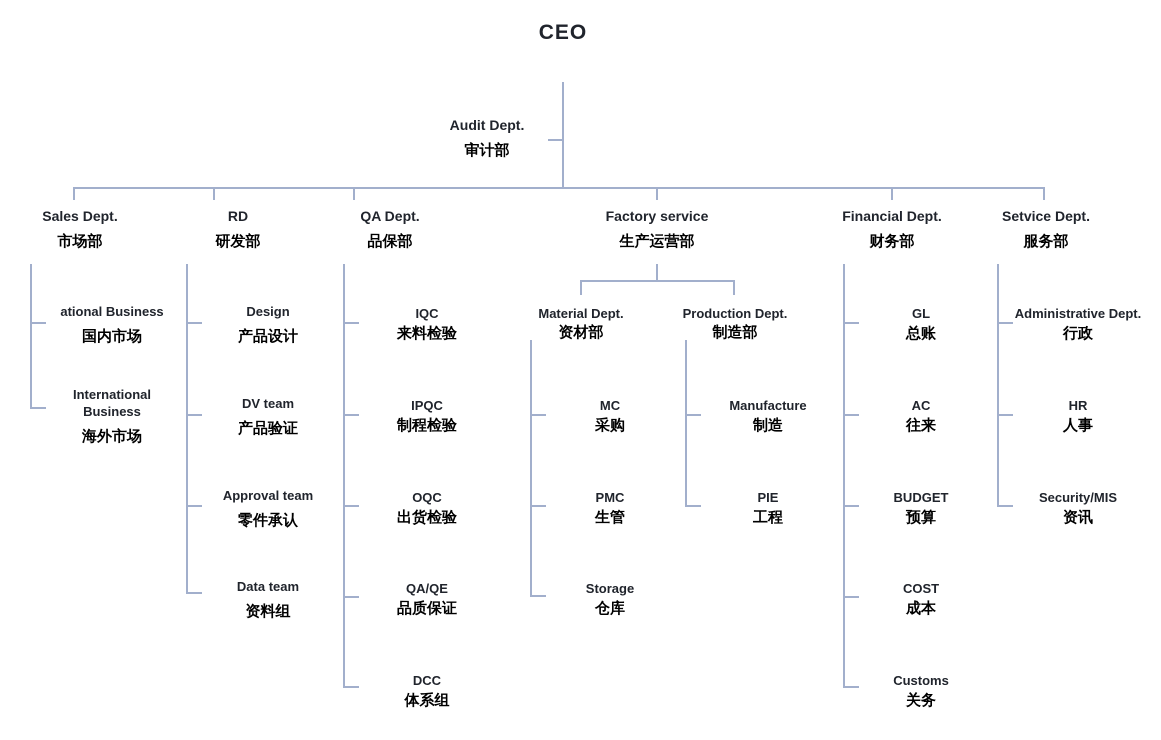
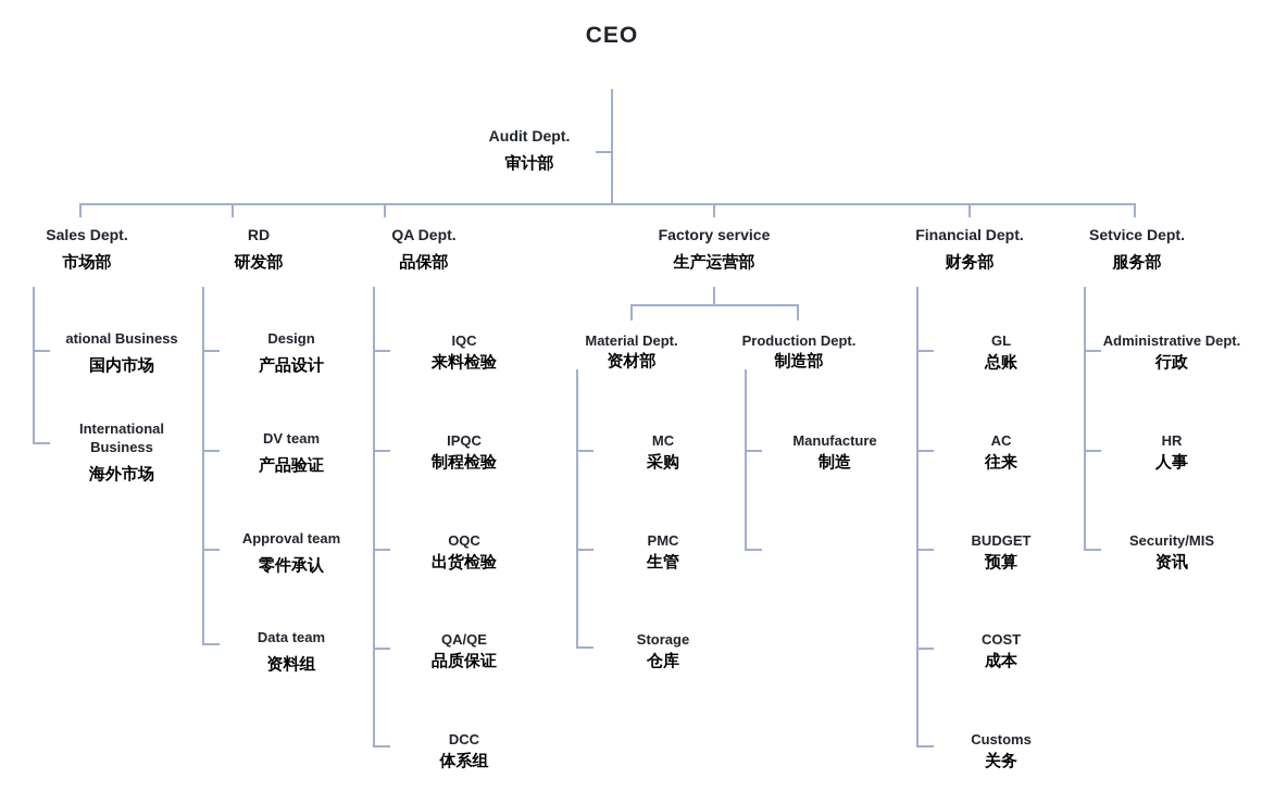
  CEO
  Audit Dept.
  审计部
  Sales Dept.
  市场部
  RD
  研发部
  QA Dept.
  品保部
  Factory service
  生产运营部
  Financial Dept.
  财务部
  Setvice Dept.
  服务部
  ational Business
  国内市场
  International Business
  海外市场
  Design
  产品设计
  DV team
  产品验证
  Approval team
  零件承认
  Data team
  资料组
  IQC
  来料检验
  IPQC
  制程检验
  OQC
  出货检验
  QA/QE
  品质保证
  DCC
  体系组
  Material Dept.
  资材部
  Production Dept.
  制造部
  MC
  采购
  PMC
  生管
  Storage
  仓库
  Manufacture
  制造
- PIE
- 工程
  GL
  总账
  AC
  往来
  BUDGET
  预算
  COST
  成本
  Customs
  关务
  Administrative Dept.
  行政
  HR
  人事
  Security/MIS
  资讯
